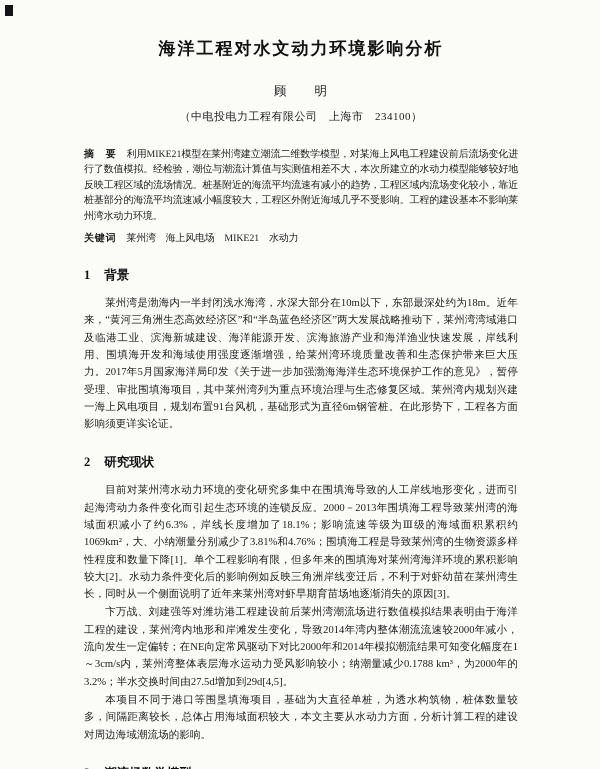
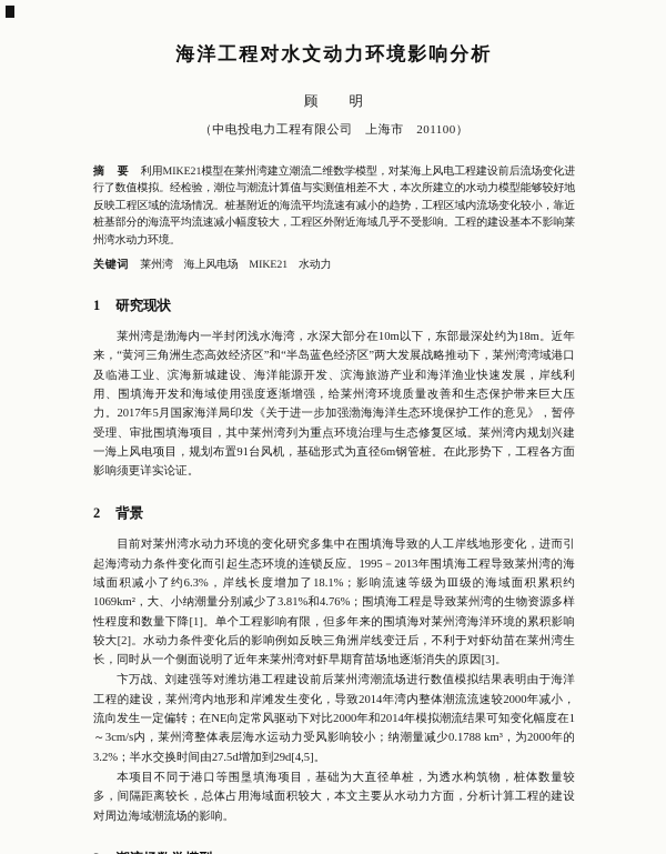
  海洋工程对水文动力环境影响分析
  顾 明
- （中电投电力工程有限公司 上海市 234100）
+ （中电投电力工程有限公司 上海市 201100）
  摘 要 利用MIKE21模型在莱州湾建立潮流二维数学模型，对某海上风电工程建设前后流场变化进行了数值模拟。经检验，潮位与潮流计算值与实测值相差不大，本次所建立的水动力模型能够较好地反映工程区域的流场情况。桩基附近的海流平均流速有减小的趋势，工程区域内流场变化较小，靠近桩基部分的海流平均流速减小幅度较大，工程区外附近海域几乎不受影响。工程的建设基本不影响莱州湾水动力环境。
  关键词 莱州湾 海上风电场 MIKE21 水动力
- 1 背景
+ 1 研究现状
  莱州湾是渤海内一半封闭浅水海湾，水深大部分在10m以下，东部最深处约为18m。近年来，“黄河三角洲生态高效经济区”和“半岛蓝色经济区”两大发展战略推动下，莱州湾湾域港口及临港工业、滨海新城建设、海洋能源开发、滨海旅游产业和海洋渔业快速发展，岸线利用、围填海开发和海域使用强度逐渐增强，给莱州湾环境质量改善和生态保护带来巨大压力。2017年5月国家海洋局印发《关于进一步加强渤海海洋生态环境保护工作的意见》，暂停受理、审批围填海项目，其中莱州湾列为重点环境治理与生态修复区域。莱州湾内规划兴建一海上风电项目，规划布置91台风机，基础形式为直径6m钢管桩。在此形势下，工程各方面影响须更详实论证。
- 2 研究现状
+ 2 背景
- 目前对莱州湾水动力环境的变化研究多集中在围填海导致的人工岸线地形变化，进而引起海湾动力条件变化而引起生态环境的连锁反应。2000－2013年围填海工程导致莱州湾的海域面积减小了约6.3%，岸线长度增加了18.1%；影响流速等级为Ⅲ级的海域面积累积约1069km²，大、小纳潮量分别减少了3.81%和4.76%；围填海工程是导致莱州湾的生物资源多样性程度和数量下降[1]。单个工程影响有限，但多年来的围填海对莱州湾海洋环境的累积影响较大[2]。水动力条件变化后的影响例如反映三角洲岸线变迁后，不利于对虾幼苗在莱州湾生长，同时从一个侧面说明了近年来莱州湾对虾早期育苗场地逐渐消失的原因[3]。
+ 目前对莱州湾水动力环境的变化研究多集中在围填海导致的人工岸线地形变化，进而引起海湾动力条件变化而引起生态环境的连锁反应。1995－2013年围填海工程导致莱州湾的海域面积减小了约6.3%，岸线长度增加了18.1%；影响流速等级为Ⅲ级的海域面积累积约1069km²，大、小纳潮量分别减少了3.81%和4.76%；围填海工程是导致莱州湾的生物资源多样性程度和数量下降[1]。单个工程影响有限，但多年来的围填海对莱州湾海洋环境的累积影响较大[2]。水动力条件变化后的影响例如反映三角洲岸线变迁后，不利于对虾幼苗在莱州湾生长，同时从一个侧面说明了近年来莱州湾对虾早期育苗场地逐渐消失的原因[3]。
  卞万战、刘建强等对潍坊港工程建设前后莱州湾潮流场进行数值模拟结果表明由于海洋工程的建设，莱州湾内地形和岸滩发生变化，导致2014年湾内整体潮流流速较2000年减小，流向发生一定偏转；在NE向定常风驱动下对比2000年和2014年模拟潮流结果可知变化幅度在1～3cm/s内，莱州湾整体表层海水运动力受风影响较小；纳潮量减少0.1788 km³，为2000年的3.2%；半水交换时间由27.5d增加到29d[4,5]。
  本项目不同于港口等围垦填海项目，基础为大直径单桩，为透水构筑物，桩体数量较多，间隔距离较长，总体占用海域面积较大，本文主要从水动力方面，分析计算工程的建设对周边海域潮流场的影响。
